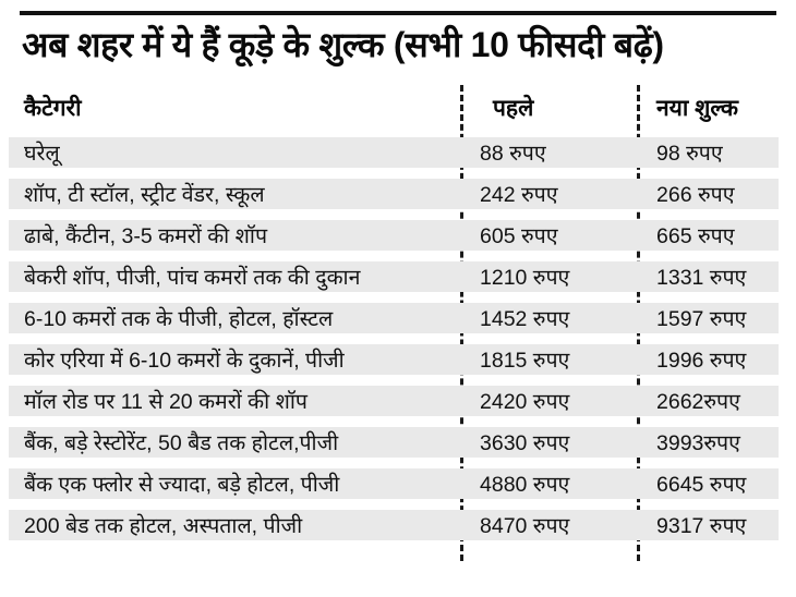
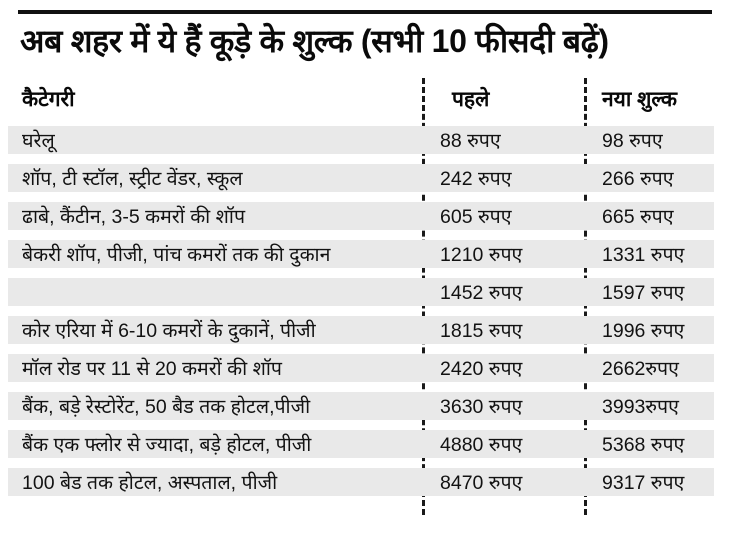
  अब शहर में ये हैं कूड़े के शुल्क (सभी 10 फीसदी बढ़ें)
  कैटेगरी
  पहले
  नया शुल्क
  घरेलू
  88 रुपए
  98 रुपए
  शॉप, टी स्टॉल, स्ट्रीट वेंडर, स्कूल
  242 रुपए
  266 रुपए
  ढाबे, कैंटीन, 3-5 कमरों की शॉप
  605 रुपए
  665 रुपए
  बेकरी शॉप, पीजी, पांच कमरों तक की दुकान
  1210 रुपए
  1331 रुपए
- 6-10 कमरों तक के पीजी, होटल, हॉस्टल
  1452 रुपए
  1597 रुपए
  कोर एरिया में 6-10 कमरों के दुकानें, पीजी
  1815 रुपए
  1996 रुपए
  मॉल रोड पर 11 से 20 कमरों की शॉप
  2420 रुपए
  2662रुपए
  बैंक, बड़े रेस्टोरेंट, 50 बैड तक होटल,पीजी
  3630 रुपए
  3993रुपए
  बैंक एक फ्लोर से ज्यादा, बड़े होटल, पीजी
  4880 रुपए
- 6645 रुपए
+ 5368 रुपए
- 200 बेड तक होटल, अस्पताल, पीजी
+ 100 बेड तक होटल, अस्पताल, पीजी
  8470 रुपए
  9317 रुपए
